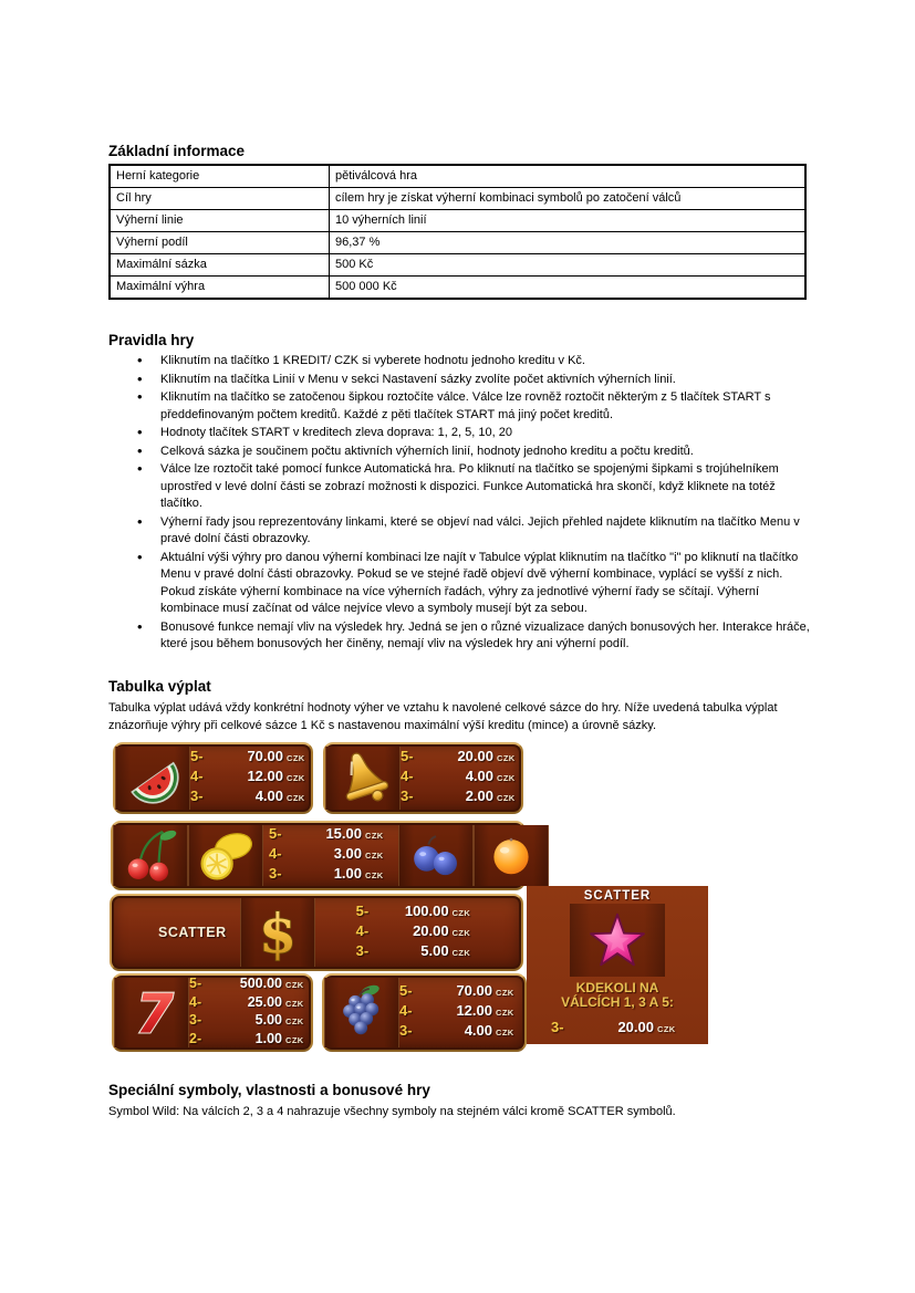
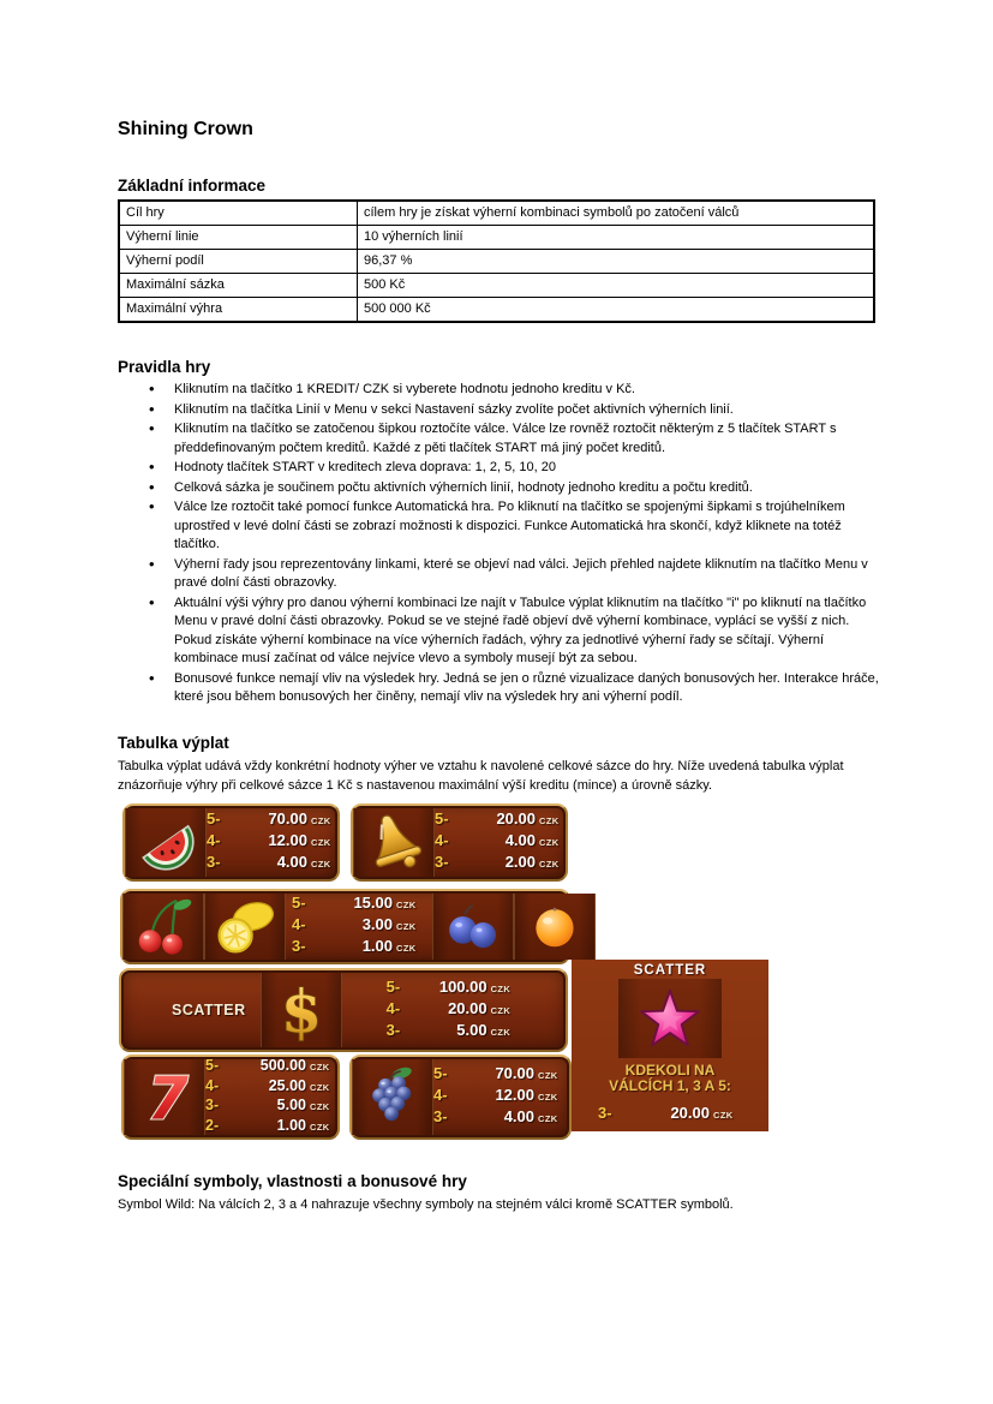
+ Shining Crown
  Základní informace
- Herní kategorie	pětiválcová hra
  Cíl hry	cílem hry je získat výherní kombinaci symbolů po zatočení válců
  Výherní linie	10 výherních linií
  Výherní podíl	96,37 %
  Maximální sázka	500 Kč
  Maximální výhra	500 000 Kč
  Pravidla hry
  Kliknutím na tlačítko 1 KREDIT/ CZK si vyberete hodnotu jednoho kreditu v Kč.
  Kliknutím na tlačítka Linií v Menu v sekci Nastavení sázky zvolíte počet aktivních výherních linií.
  Kliknutím na tlačítko se zatočenou šipkou roztočíte válce. Válce lze rovněž roztočit některým z 5 tlačítek START s předdefinovaným počtem kreditů. Každé z pěti tlačítek START má jiný počet kreditů.
  Hodnoty tlačítek START v kreditech zleva doprava: 1, 2, 5, 10, 20
  Celková sázka je součinem počtu aktivních výherních linií, hodnoty jednoho kreditu a počtu kreditů.
  Válce lze roztočit také pomocí funkce Automatická hra. Po kliknutí na tlačítko se spojenými šipkami s trojúhelníkem uprostřed v levé dolní části se zobrazí možnosti k dispozici. Funkce Automatická hra skončí, když kliknete na totéž tlačítko.
  Výherní řady jsou reprezentovány linkami, které se objeví nad válci. Jejich přehled najdete kliknutím na tlačítko Menu v pravé dolní části obrazovky.
  Aktuální výši výhry pro danou výherní kombinaci lze najít v Tabulce výplat kliknutím na tlačítko "i" po kliknutí na tlačítko Menu v pravé dolní části obrazovky. Pokud se ve stejné řadě objeví dvě výherní kombinace, vyplácí se vyšší z nich. Pokud získáte výherní kombinace na více výherních řadách, výhry za jednotlivé výherní řady se sčítají. Výherní kombinace musí začínat od válce nejvíce vlevo a symboly musejí být za sebou.
  Bonusové funkce nemají vliv na výsledek hry. Jedná se jen o různé vizualizace daných bonusových her. Interakce hráče, které jsou během bonusových her činěny, nemají vliv na výsledek hry ani výherní podíl.
  Tabulka výplat
  Tabulka výplat udává vždy konkrétní hodnoty výher ve vztahu k navolené celkové sázce do hry. Níže uvedená tabulka výplat znázorňuje výhry při celkové sázce 1 Kč s nastavenou maximální výší kreditu (mince) a úrovně sázky.
  5-
  70.00
  CZK
  4-
  12.00
  CZK
  3-
  4.00
  CZK
  5-
  20.00
  CZK
  4-
  4.00
  CZK
  3-
  2.00
  CZK
  5-
  15.00
  CZK
  4-
  3.00
  CZK
  3-
  1.00
  CZK
  SCATTER
  $
  5-
  100.00
  CZK
  4-
  20.00
  CZK
  3-
  5.00
  CZK
  SCATTER
  KDEKOLI NA
  VÁLCÍCH 1, 3 A 5:
  3-
  20.00
  CZK
  7
  5-
  500.00
  CZK
  4-
  25.00
  CZK
  3-
  5.00
  CZK
  2-
  1.00
  CZK
  5-
  70.00
  CZK
  4-
  12.00
  CZK
  3-
  4.00
  CZK
  Speciální symboly, vlastnosti a bonusové hry
  Symbol Wild: Na válcích 2, 3 a 4 nahrazuje všechny symboly na stejném válci kromě SCATTER symbolů.
